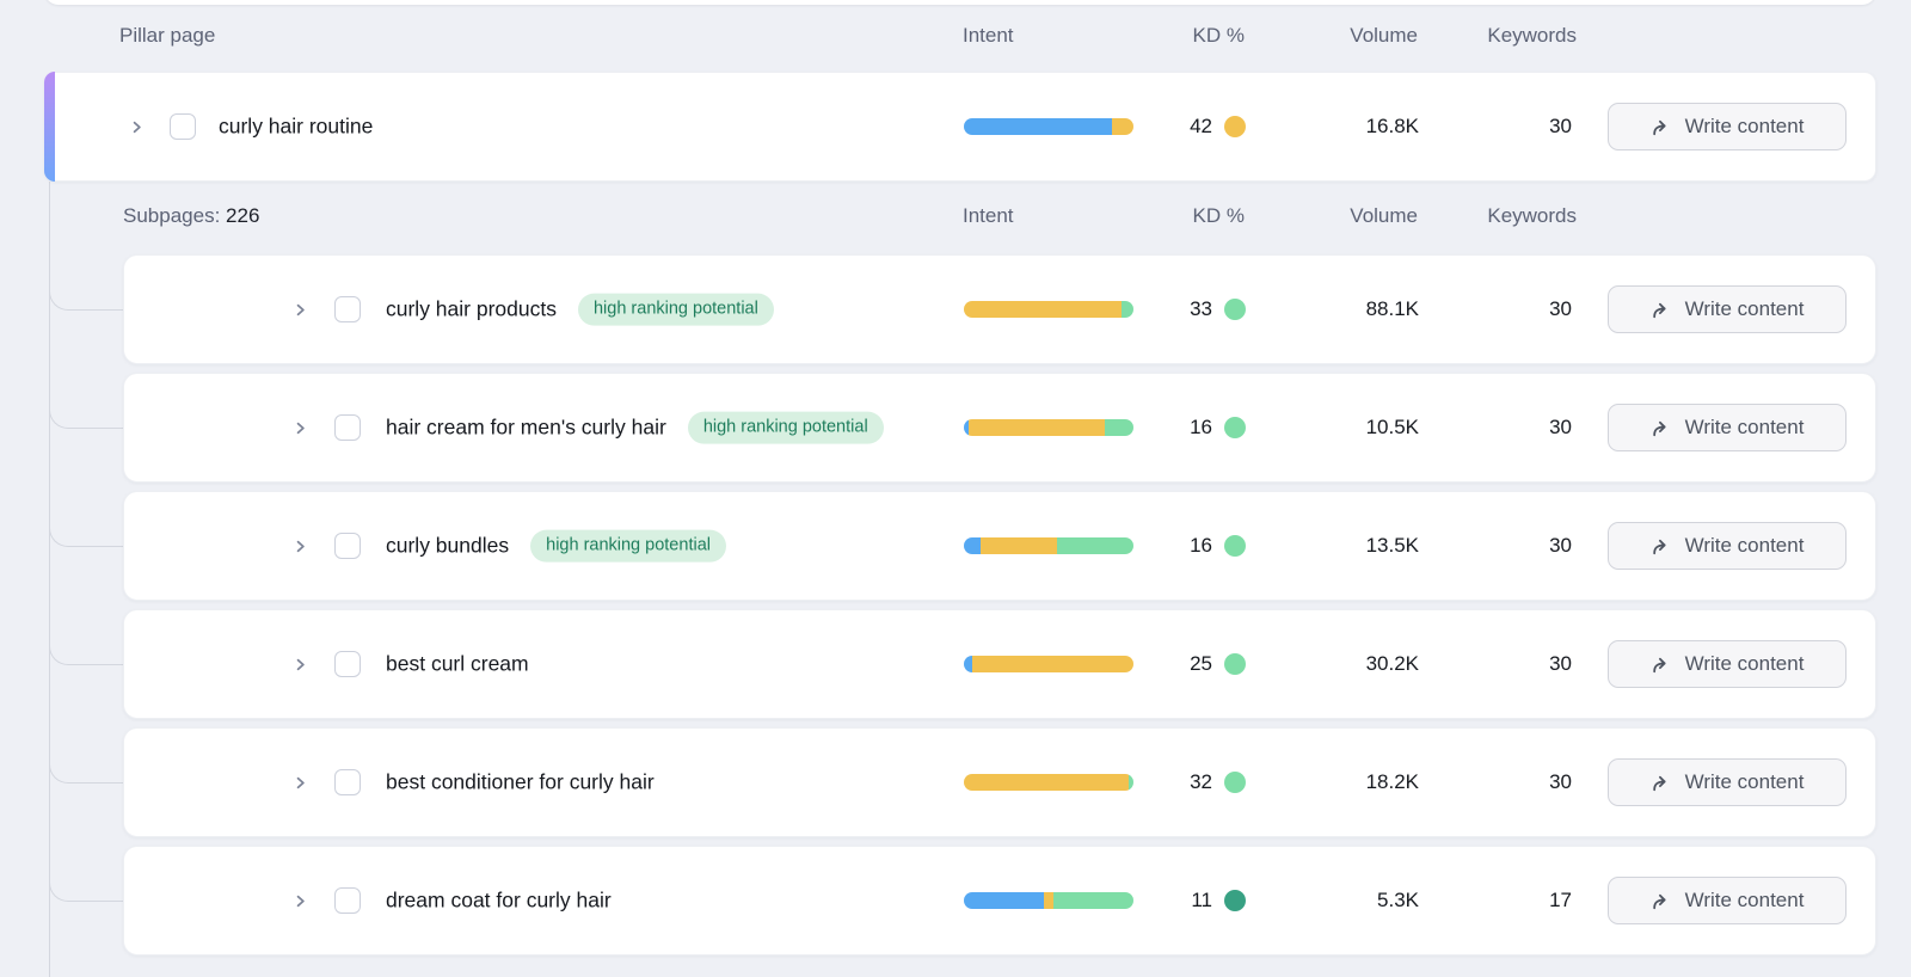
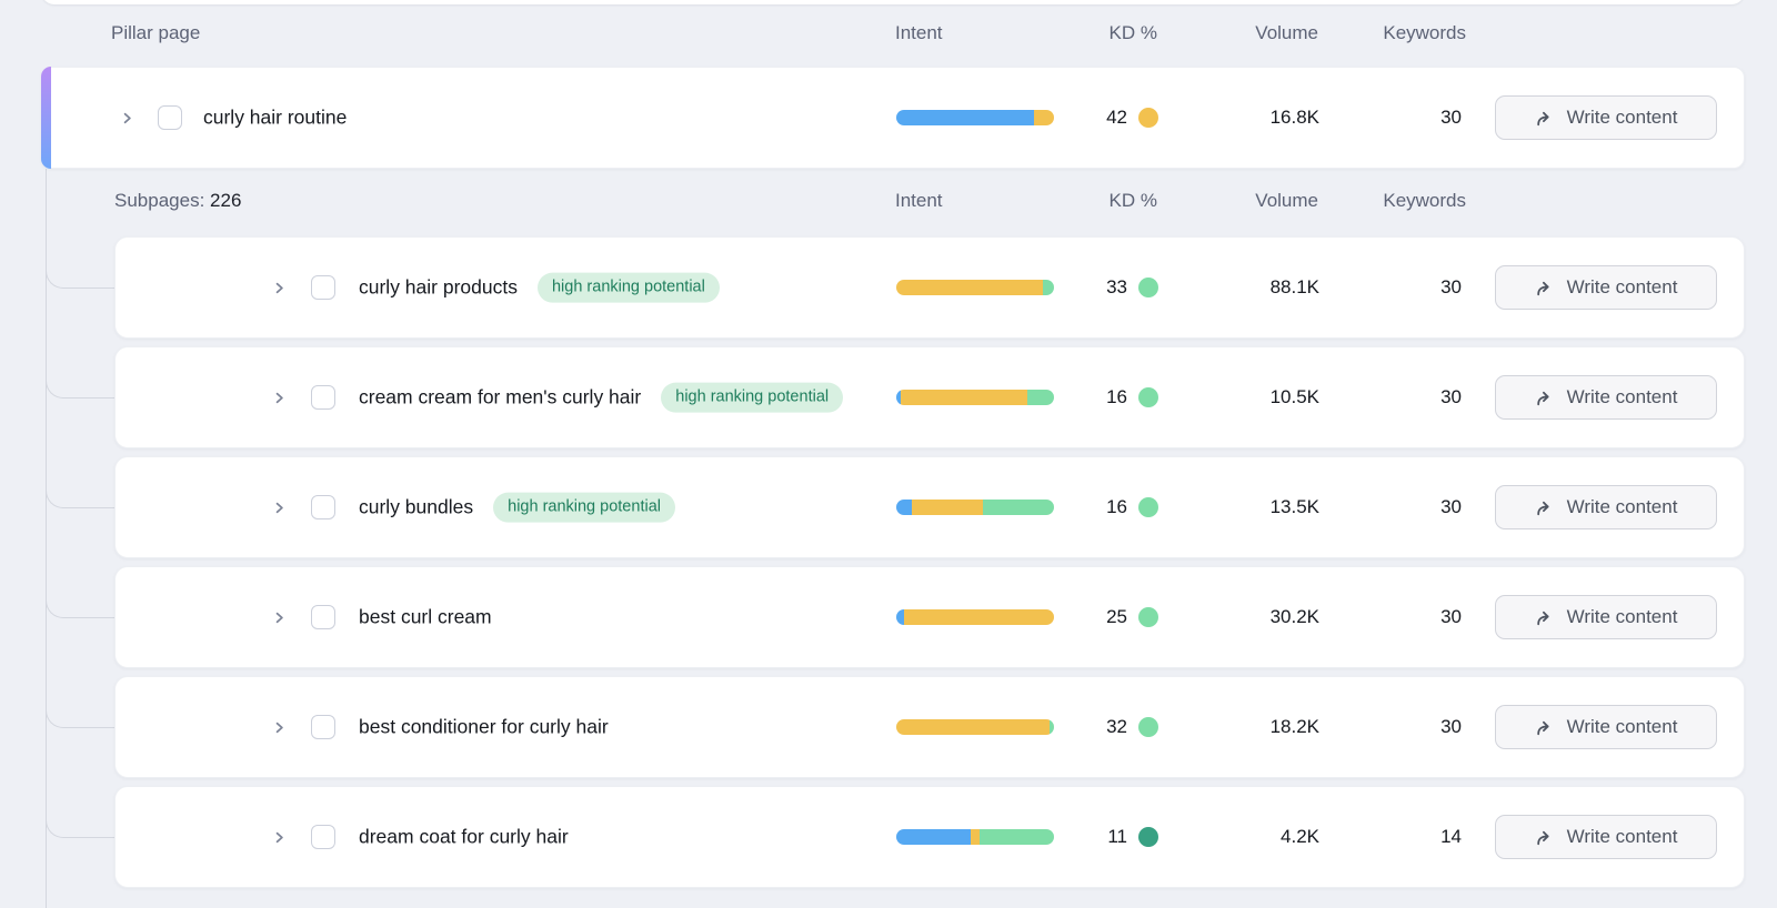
  Pillar page
  Intent
  KD %
  Volume
  Keywords
  curly hair routine
  42
  16.8K
  30
  Write content
  Subpages: 226
  Intent
  KD %
  Volume
  Keywords
  curly hair products
  high ranking potential
  33
  88.1K
  30
  Write content
- hair cream for men's curly hair
+ cream cream for men's curly hair
  high ranking potential
  16
  10.5K
  30
  Write content
  curly bundles
  high ranking potential
  16
  13.5K
  30
  Write content
  best curl cream
  25
  30.2K
  30
  Write content
  best conditioner for curly hair
  32
  18.2K
  30
  Write content
  dream coat for curly hair
  11
- 5.3K
+ 4.2K
- 17
+ 14
  Write content
